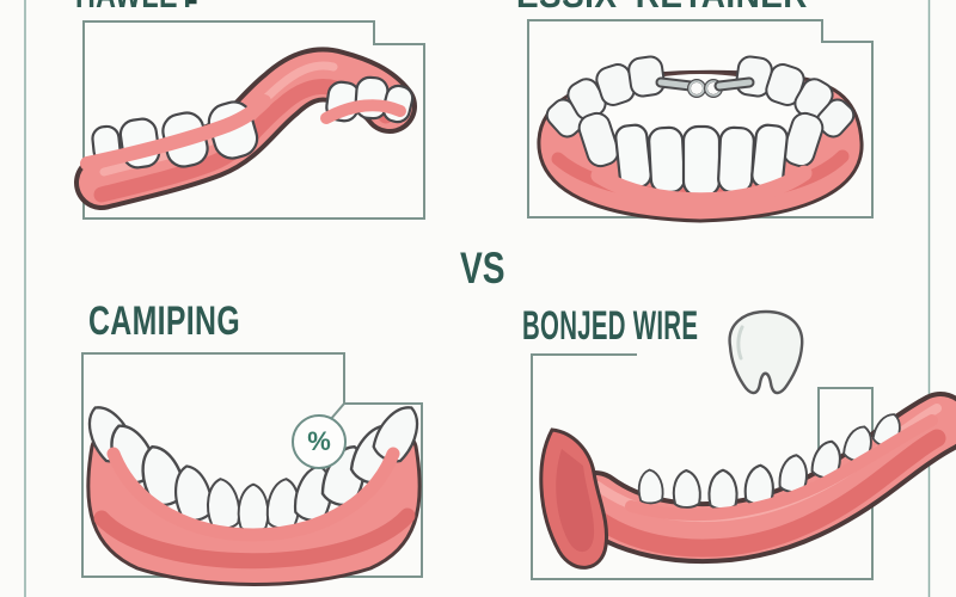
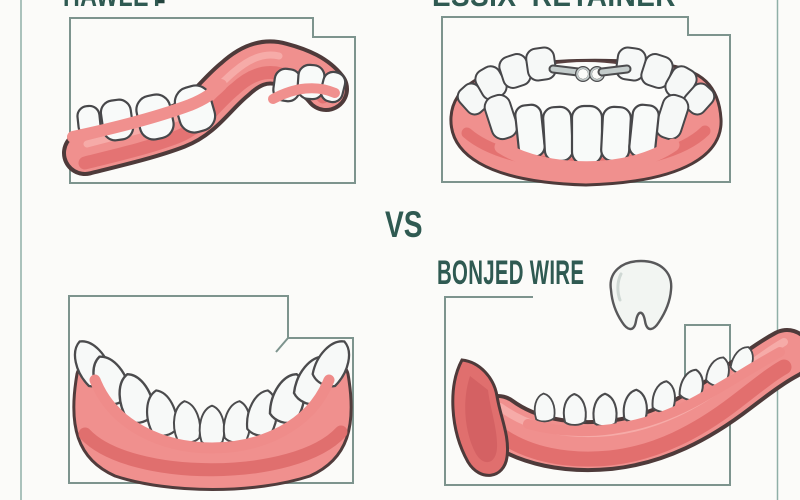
- %
- CAMIPING
  BONJED WIRE
  VS
